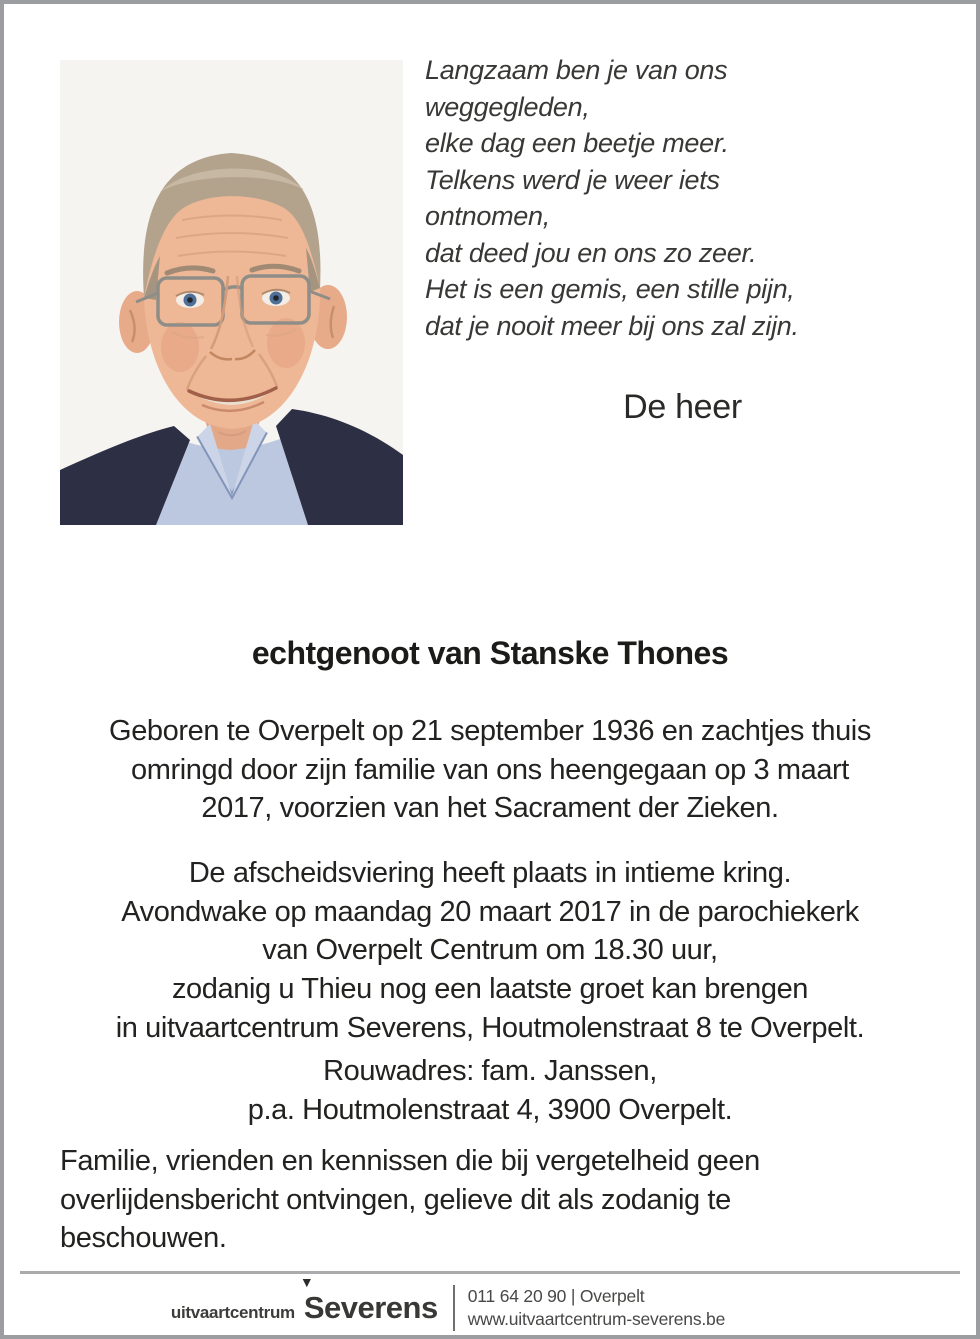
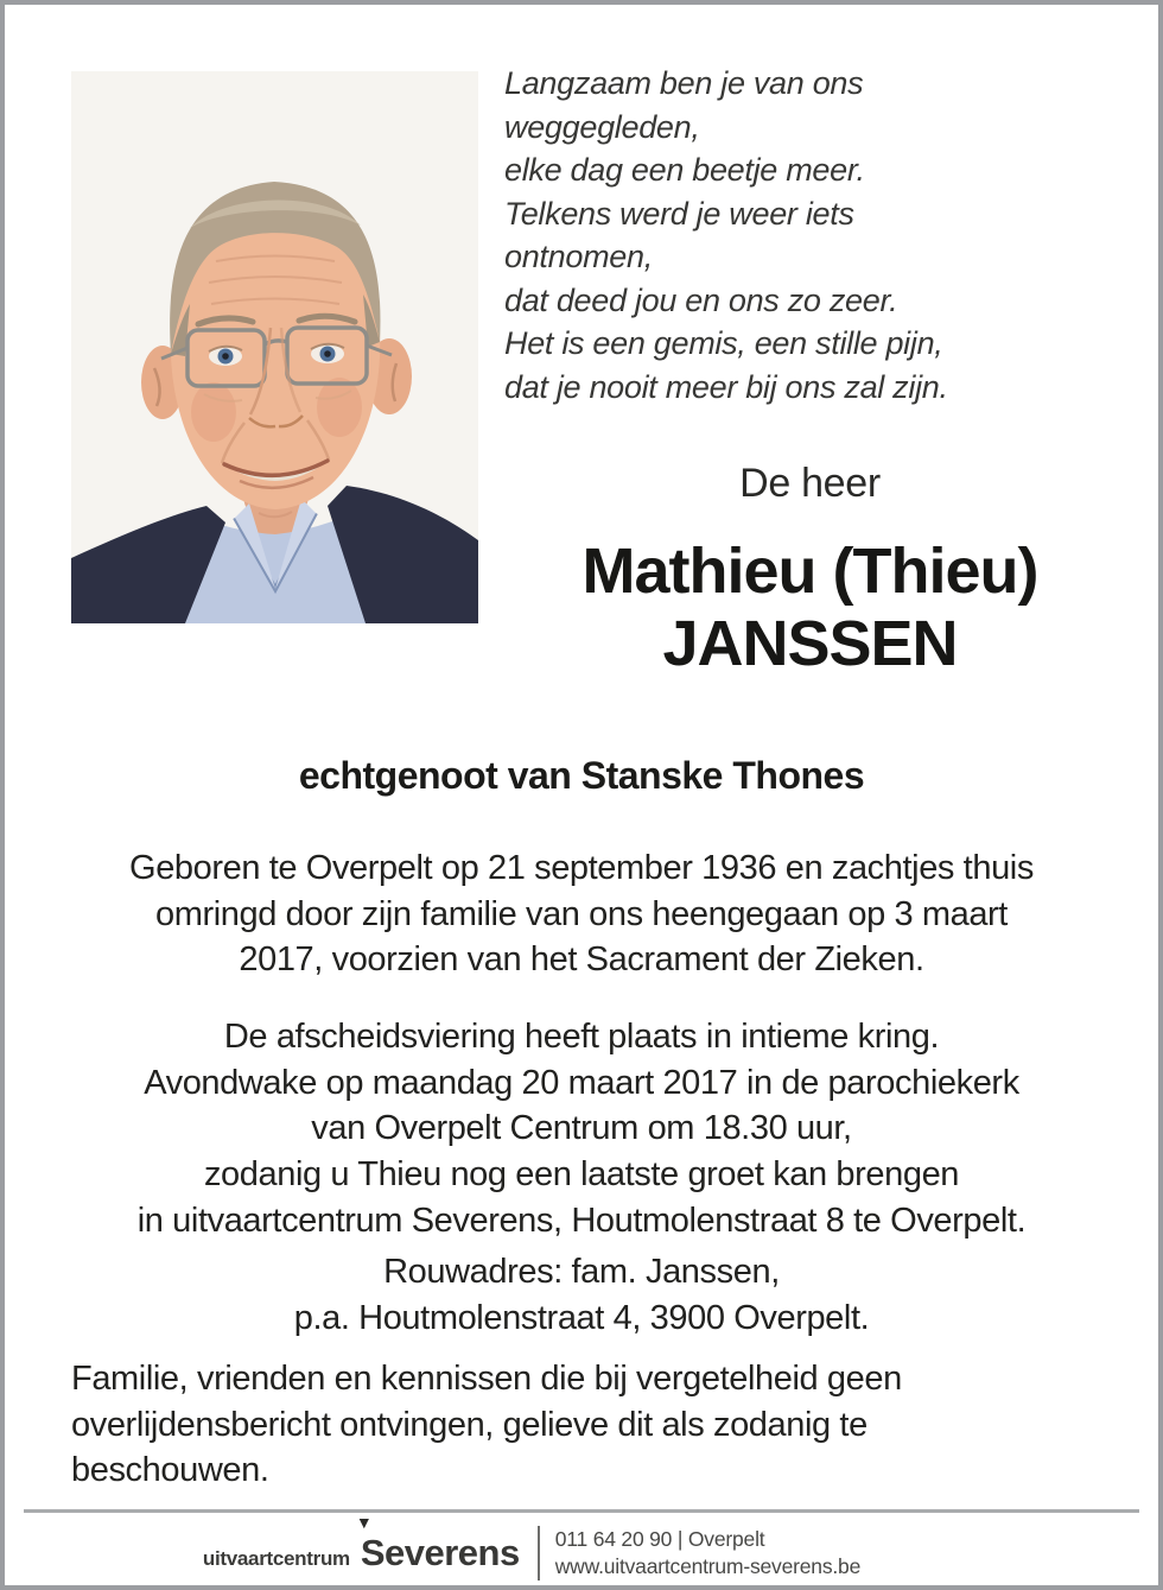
  Langzaam ben je van ons
  weggegleden,
  elke dag een beetje meer.
  Telkens werd je weer iets
  ontnomen,
  dat deed jou en ons zo zeer.
  Het is een gemis, een stille pijn,
  dat je nooit meer bij ons zal zijn.
  De heer
+ Mathieu (Thieu)
+ JANSSEN
  echtgenoot van Stanske Thones
  Geboren te Overpelt op 21 september 1936 en zachtjes thuis
  omringd door zijn familie van ons heengegaan op 3 maart
  2017, voorzien van het Sacrament der Zieken.
  De afscheidsviering heeft plaats in intieme kring.
  Avondwake op maandag 20 maart 2017 in de parochiekerk
  van Overpelt Centrum om 18.30 uur,
  zodanig u Thieu nog een laatste groet kan brengen
  in uitvaartcentrum Severens, Houtmolenstraat 8 te Overpelt.
  Rouwadres: fam. Janssen,
  p.a. Houtmolenstraat 4, 3900 Overpelt.
  Familie, vrienden en kennissen die bij vergetelheid geen
  overlijdensbericht ontvingen, gelieve dit als zodanig te
  beschouwen.
  uitvaartcentrum
  ▼
  Severens
  011 64 20 90 | Overpelt
  www.uitvaartcentrum-severens.be
